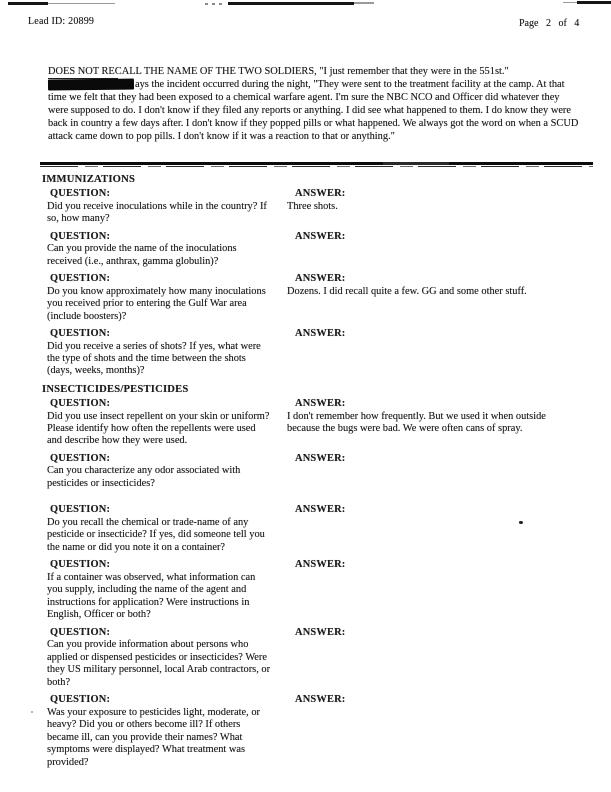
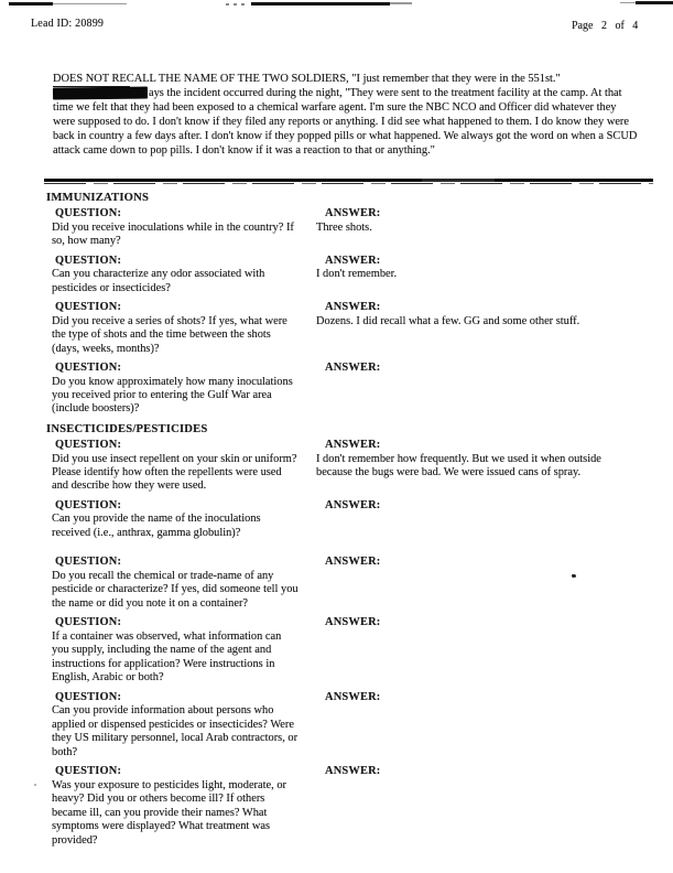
  Lead ID: 20899
  Page 2 of 4
  DOES NOT RECALL THE NAME OF THE TWO SOLDIERS, "I just remember that they were in the 551st."
  ays the incident occurred during the night, "They were sent to the treatment facility at the camp. At that time we felt that they had been exposed to a chemical warfare agent. I'm sure the NBC NCO and Officer did whatever they were supposed to do. I don't know if they filed any reports or anything. I did see what happened to them. I do know they were back in country a few days after. I don't know if they popped pills or what happened. We always got the word on when a SCUD attack came down to pop pills. I don't know if it was a reaction to that or anything."
  IMMUNIZATIONS
  QUESTION:
  Did you receive inoculations while in the country? If so, how many?
  ANSWER:
  Three shots.
  QUESTION:
- Can you provide the name of the inoculations received (i.e., anthrax, gamma globulin)?
+ Can you characterize any odor associated with pesticides or insecticides?
  ANSWER:
+ I don't remember.
  QUESTION:
- Do you know approximately how many inoculations you received prior to entering the Gulf War area (include boosters)?
+ Did you receive a series of shots? If yes, what were the type of shots and the time between the shots (days, weeks, months)?
  ANSWER:
- Dozens. I did recall quite a few. GG and some other stuff.
+ Dozens. I did recall what a few. GG and some other stuff.
  QUESTION:
- Did you receive a series of shots? If yes, what were the type of shots and the time between the shots (days, weeks, months)?
+ Do you know approximately how many inoculations you received prior to entering the Gulf War area (include boosters)?
  ANSWER:
  INSECTICIDES/PESTICIDES
  QUESTION:
  Did you use insect repellent on your skin or uniform? Please identify how often the repellents were used and describe how they were used.
  ANSWER:
- I don't remember how frequently. But we used it when outside because the bugs were bad. We were often cans of spray.
+ I don't remember how frequently. But we used it when outside because the bugs were bad. We were issued cans of spray.
  QUESTION:
- Can you characterize any odor associated with pesticides or insecticides?
+ Can you provide the name of the inoculations received (i.e., anthrax, gamma globulin)?
  ANSWER:
  QUESTION:
- Do you recall the chemical or trade-name of any pesticide or insecticide? If yes, did someone tell you the name or did you note it on a container?
+ Do you recall the chemical or trade-name of any pesticide or characterize? If yes, did someone tell you the name or did you note it on a container?
  ANSWER:
  QUESTION:
- If a container was observed, what information can you supply, including the name of the agent and instructions for application? Were instructions in English, Officer or both?
+ If a container was observed, what information can you supply, including the name of the agent and instructions for application? Were instructions in English, Arabic or both?
  ANSWER:
  QUESTION:
  Can you provide information about persons who applied or dispensed pesticides or insecticides? Were they US military personnel, local Arab contractors, or both?
  ANSWER:
  QUESTION:
  Was your exposure to pesticides light, moderate, or heavy? Did you or others become ill? If others became ill, can you provide their names? What symptoms were displayed? What treatment was provided?
  ANSWER:
